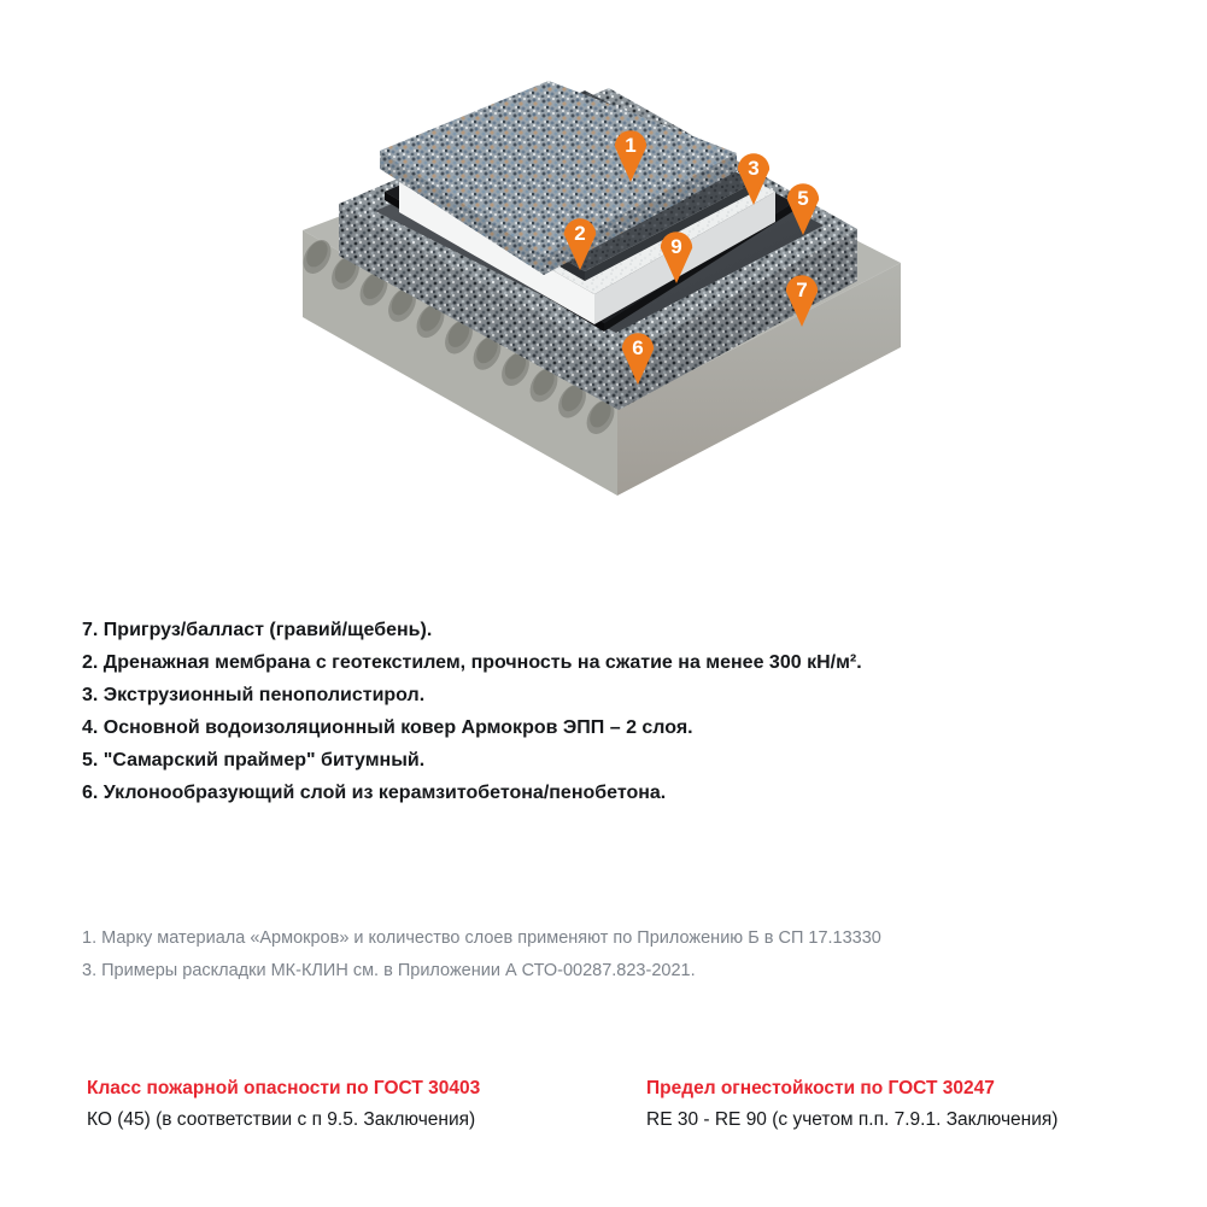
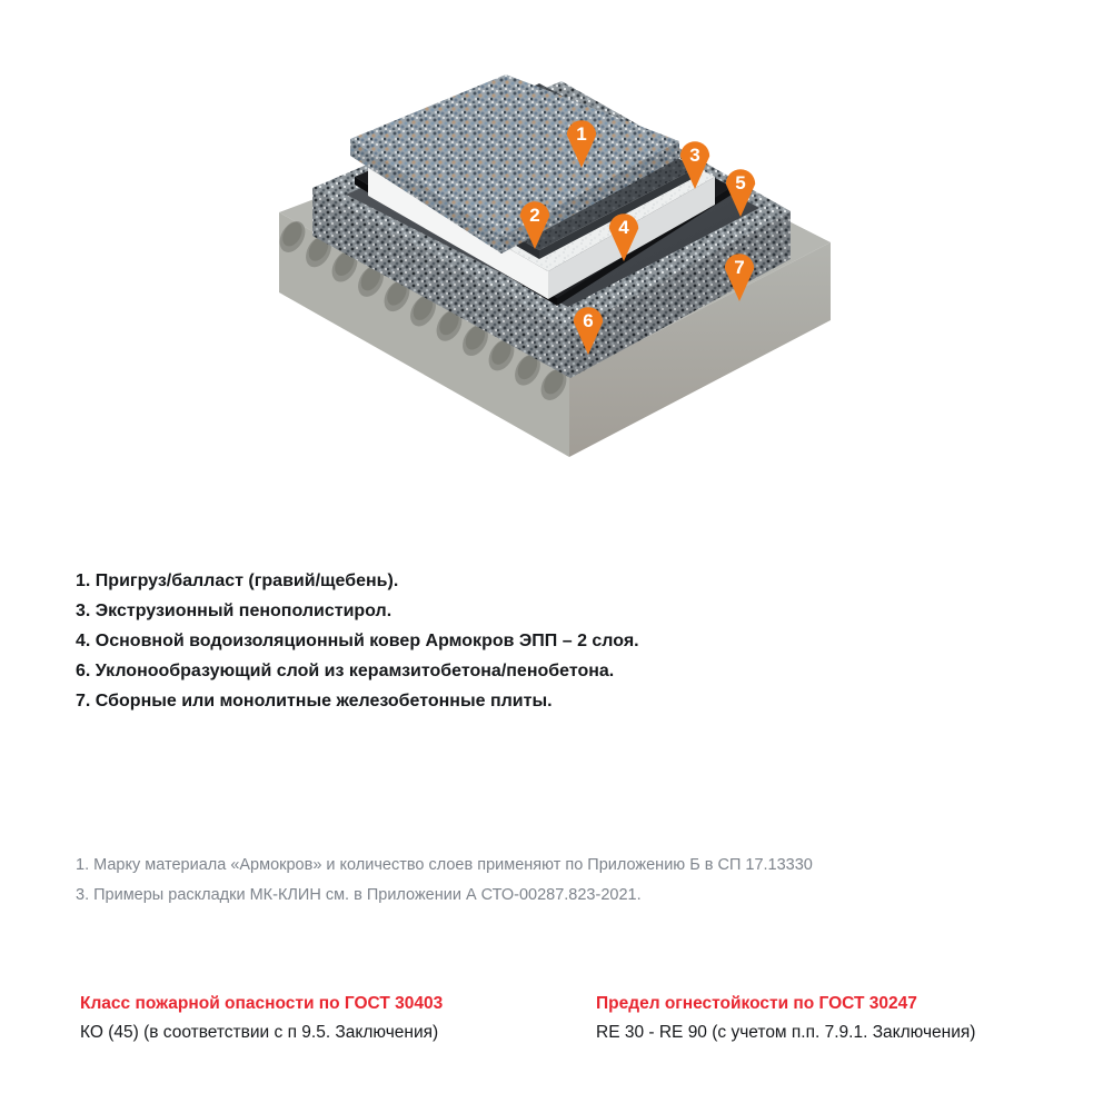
  1
  2
  3
- 9
+ 4
  5
  6
  7
- 7. Пригруз/балласт (гравий/щебень).
+ 1. Пригруз/балласт (гравий/щебень).
- 2. Дренажная мембрана с геотекстилем, прочность на сжатие на менее 300 кН/м².
  3. Экструзионный пенополистирол.
  4. Основной водоизоляционный ковер Армокров ЭПП – 2 слоя.
- 5. "Самарский праймер" битумный.
  6. Уклонообразующий слой из керамзитобетона/пенобетона.
+ 7. Сборные или монолитные железобетонные плиты.
  1. Марку материала «Армокров» и количество слоев применяют по Приложению Б в СП 17.13330
  3. Примеры раскладки МК-КЛИН см. в Приложении А СТО-00287.823-2021.
  Класс пожарной опасности по ГОСТ 30403
  КО (45) (в соответствии с п 9.5. Заключения)
  Предел огнестойкости по ГОСТ 30247
  RE 30 - RE 90 (с учетом п.п. 7.9.1. Заключения)
